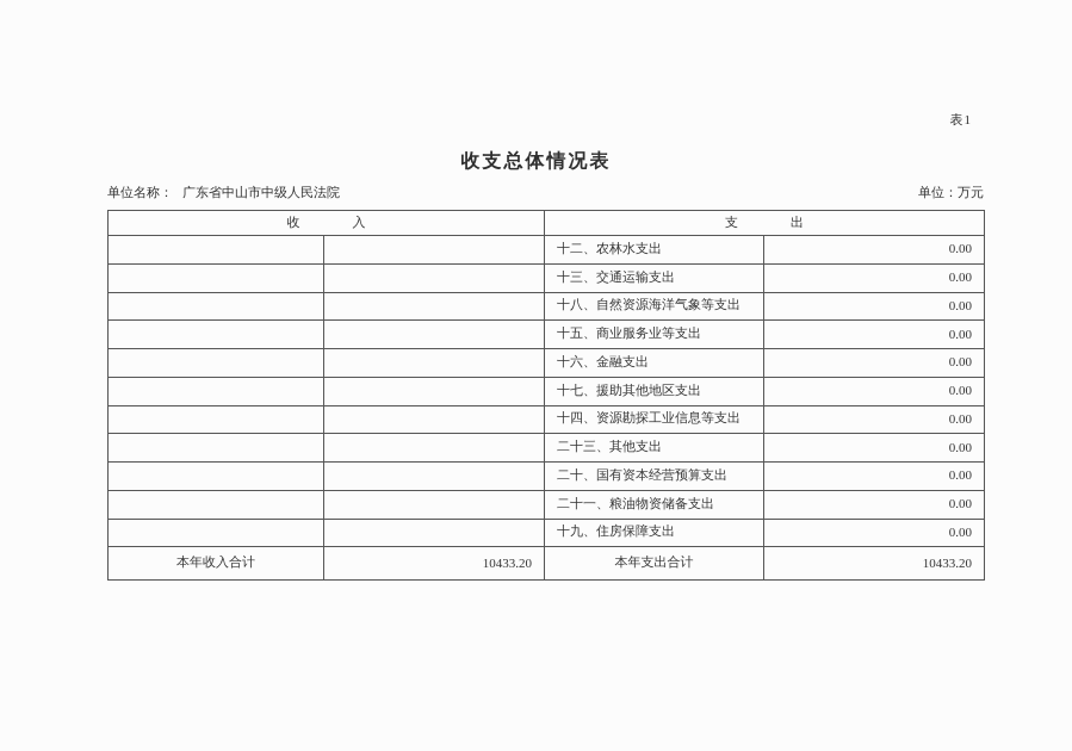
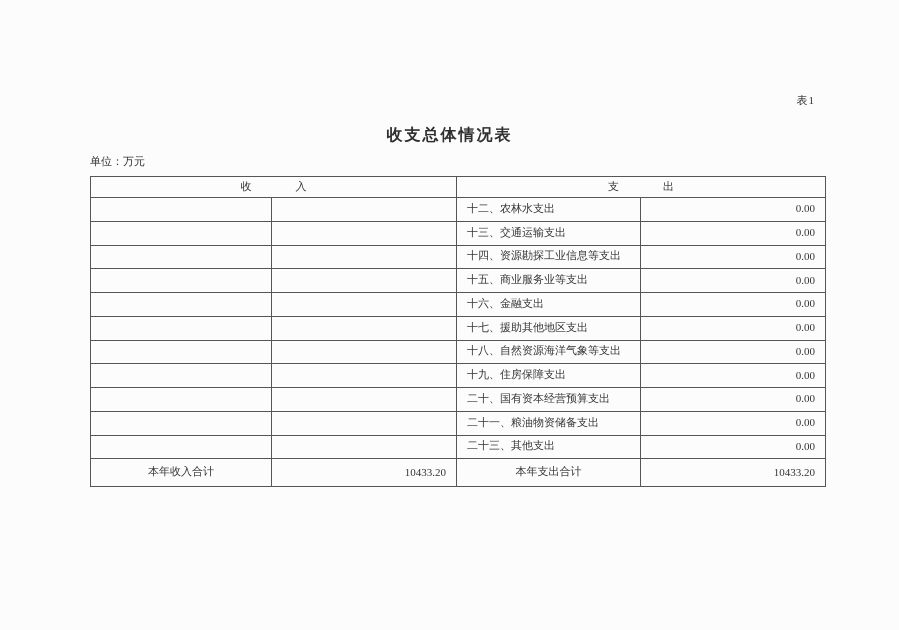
  表1
  收支总体情况表
- 单位名称： 广东省中山市中级人民法院
  单位：万元
  收 入	支 出
  		十二、农林水支出	0.00
  		十三、交通运输支出	0.00
- 		十八、自然资源海洋气象等支出	0.00
+ 		十四、资源勘探工业信息等支出	0.00
  		十五、商业服务业等支出	0.00
  		十六、金融支出	0.00
  		十七、援助其他地区支出	0.00
- 		十四、资源勘探工业信息等支出	0.00
+ 		十八、自然资源海洋气象等支出	0.00
- 		二十三、其他支出	0.00
+ 		十九、住房保障支出	0.00
  		二十、国有资本经营预算支出	0.00
  		二十一、粮油物资储备支出	0.00
- 		十九、住房保障支出	0.00
+ 		二十三、其他支出	0.00
  本年收入合计	10433.20	本年支出合计	10433.20
